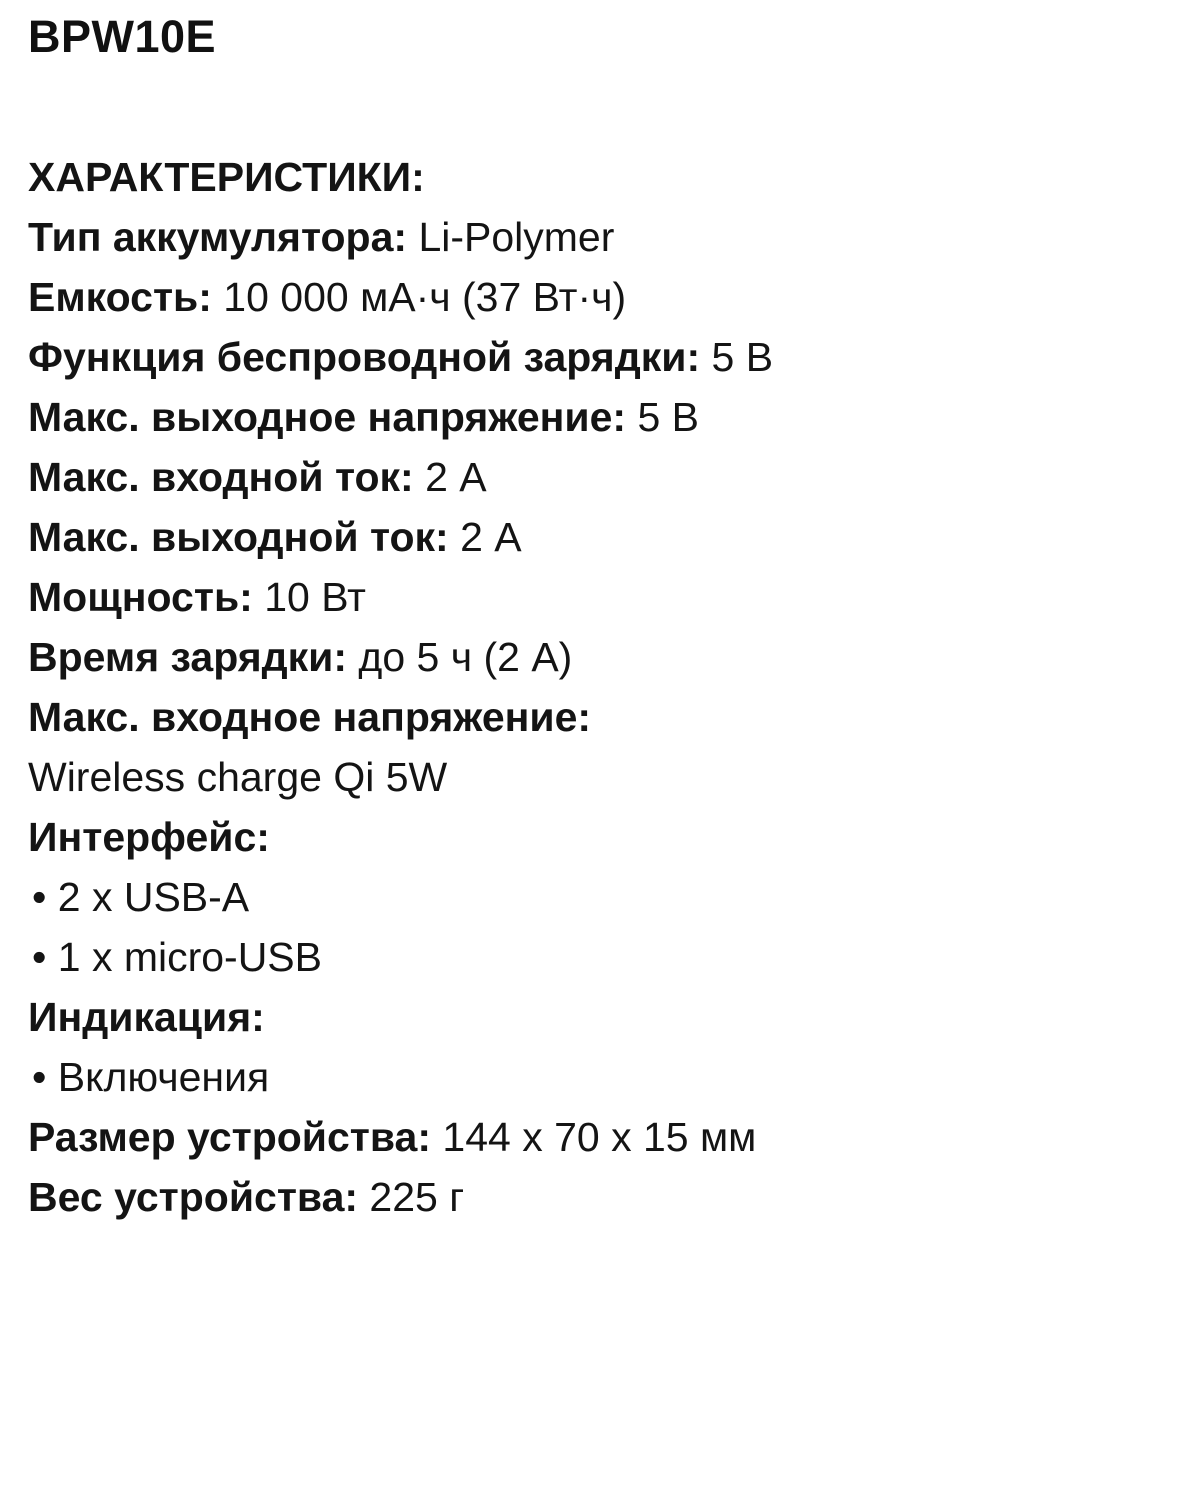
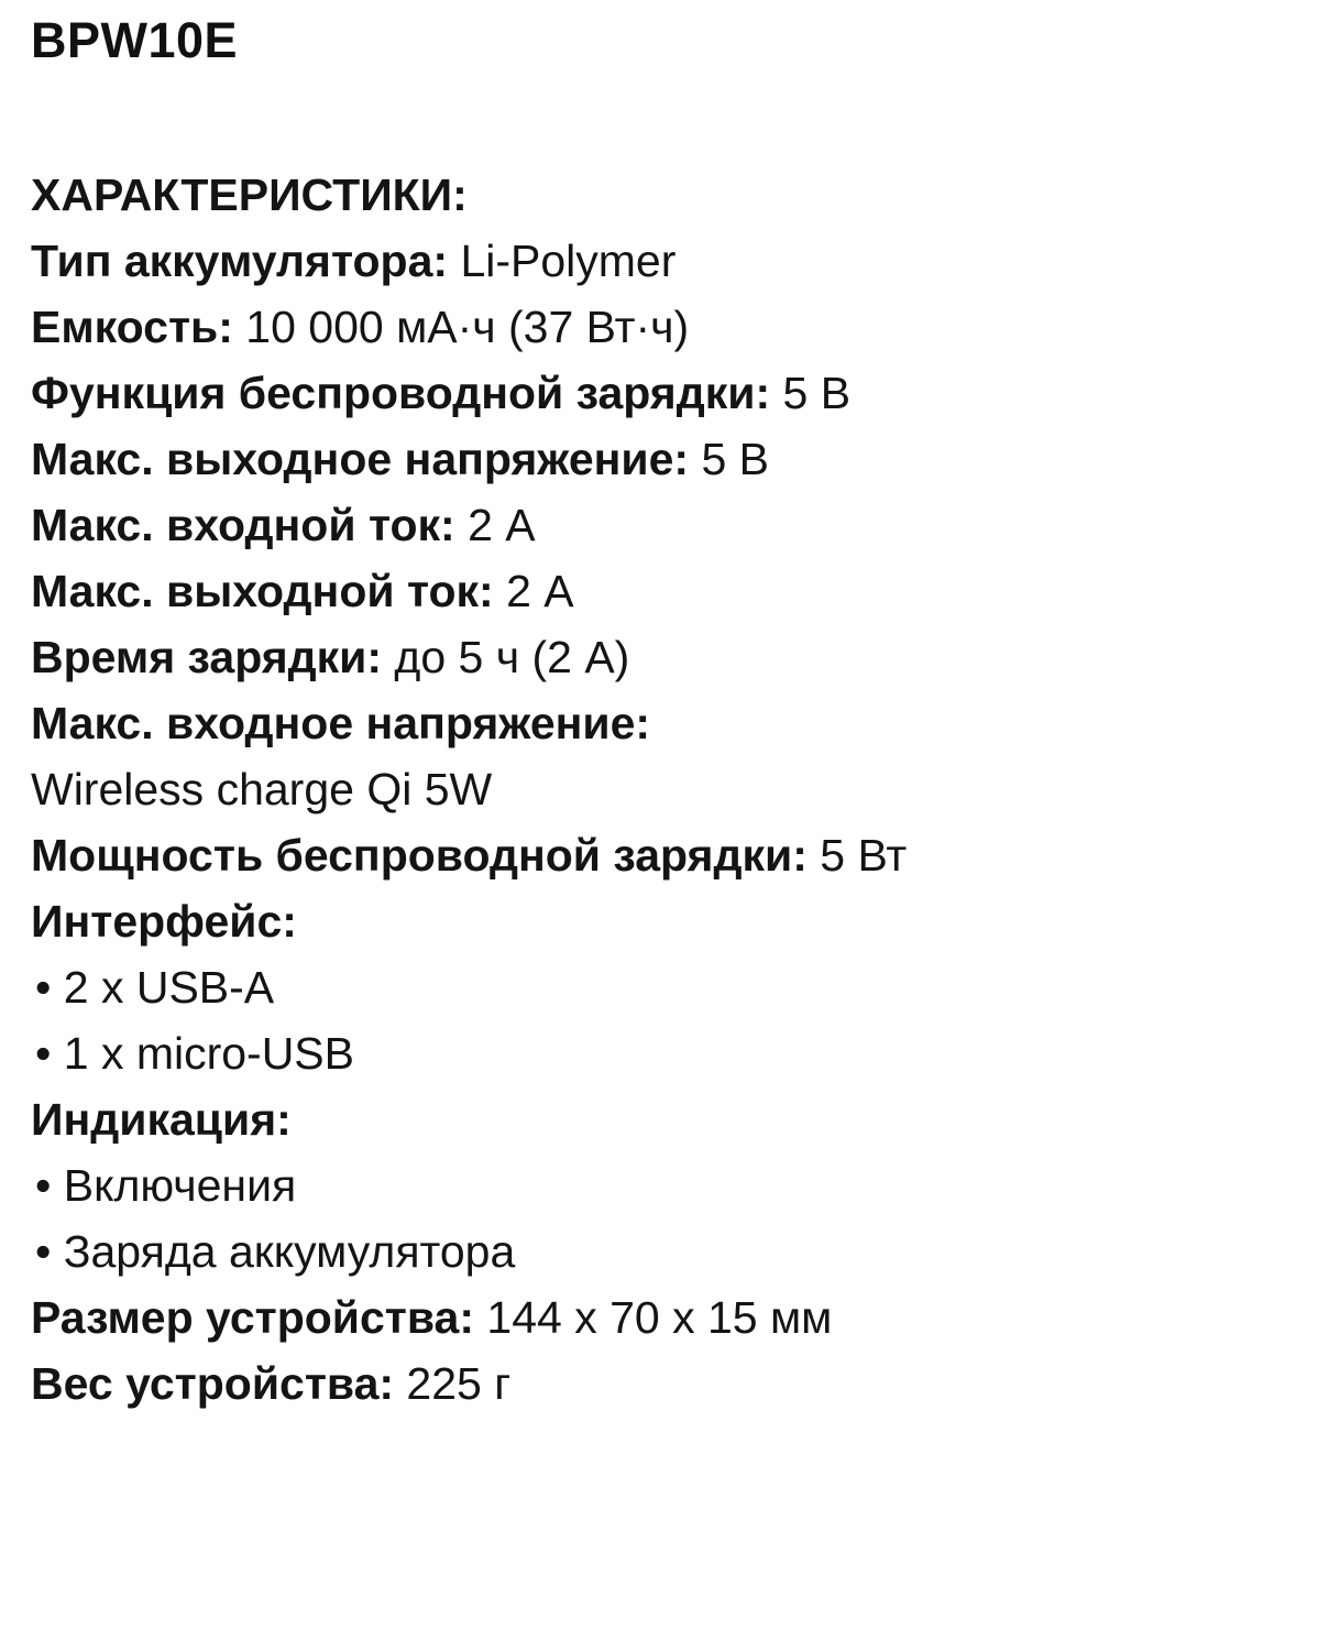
  BPW10E
  ХАРАКТЕРИСТИКИ:
  Тип аккумулятора: Li-Polymer
  Емкость: 10 000 мА·ч (37 Вт·ч)
  Функция беспроводной зарядки: 5 В
  Макс. выходное напряжение: 5 В
  Макс. входной ток: 2 А
  Макс. выходной ток: 2 А
- Мощность: 10 Вт
  Время зарядки: до 5 ч (2 А)
  Макс. входное напряжение:
  Wireless charge Qi 5W
+ Мощность беспроводной зарядки: 5 Вт
  Интерфейс:
  • 2 x USB-A
  • 1 x micro-USB
  Индикация:
  • Включения
+ • Заряда аккумулятора
  Размер устройства: 144 x 70 x 15 мм
  Вес устройства: 225 г
